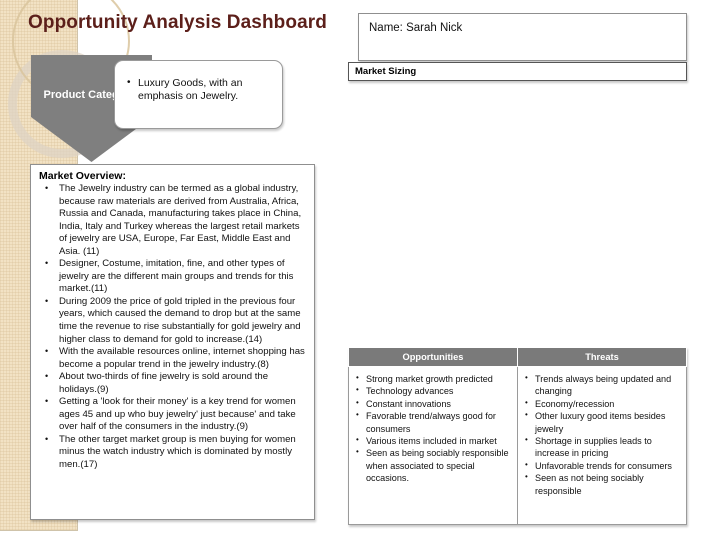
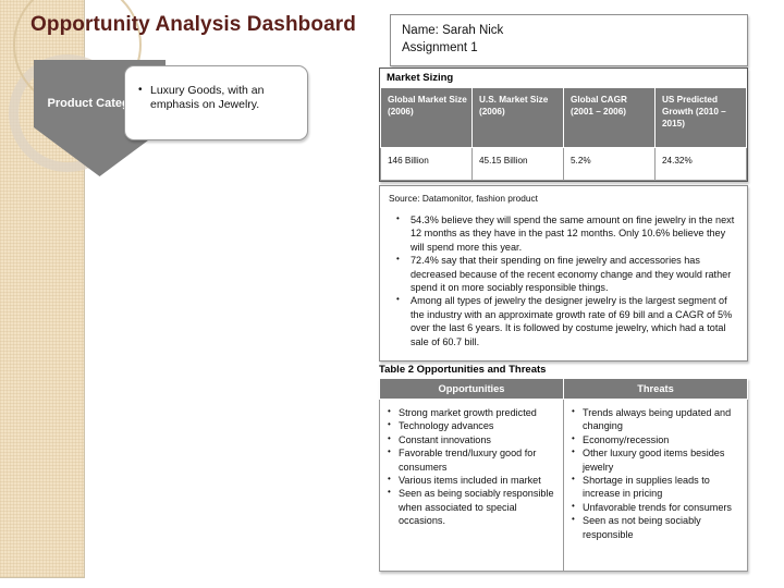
  Opportunity Analysis Dashboard
  Luxury Goods, with an emphasis on Jewelry.
- Market Overview:
- The Jewelry industry can be termed as a global industry, because raw materials are derived from Australia, Africa, Russia and Canada, manufacturing takes place in China, India, Italy and Turkey whereas the largest retail markets of jewelry are USA, Europe, Far East, Middle East and Asia. (11)
- Designer, Costume, imitation, fine, and other types of jewelry are the different main groups and trends for this market.(11)
- During 2009 the price of gold tripled in the previous four years, which caused the demand to drop but at the same time the revenue to rise substantially for gold jewelry and higher class to demand for gold to increase.(14)
- With the available resources online, internet shopping has become a popular trend in the jewelry industry.(8)
- About two-thirds of fine jewelry is sold around the holidays.(9)
- Getting a 'look for their money' is a key trend for women ages 45 and up who buy jewelry' just because' and take over half of the consumers in the industry.(9)
- The other target market group is men buying for women minus the watch industry which is dominated by mostly men.(17)
  Name: Sarah Nick
+ Assignment 1
  Market Sizing
+ Global Market Size (2006)	U.S. Market Size (2006)	Global CAGR (2001 – 2006)	US Predicted Growth (2010 – 2015)
+ 146 Billion	45.15 Billion	5.2%	24.32%
+ Source: Datamonitor, fashion product
+ 54.3% believe they will spend the same amount on fine jewelry in the next 12 months as they have in the past 12 months. Only 10.6% believe they will spend more this year.
+ 72.4% say that their spending on fine jewelry and accessories has decreased because of the recent economy change and they would rather spend it on more sociably responsible things.
+ Among all types of jewelry the designer jewelry is the largest segment of the industry with an approximate growth rate of 69 bill and a CAGR of 5% over the last 6 years. It is followed by costume jewelry, which had a total sale of 60.7 bill.
+ Table 2 Opportunities and Threats
  Opportunities	Threats
- Strong market growth predicted Technology advances Constant innovations Favorable trend/always good for consumers Various items included in market Seen as being sociably responsible when associated to special occasions.	Trends always being updated and changing Economy/recession Other luxury good items besides jewelry Shortage in supplies leads to increase in pricing Unfavorable trends for consumers Seen as not being sociably responsible
+ Strong market growth predicted Technology advances Constant innovations Favorable trend/luxury good for consumers Various items included in market Seen as being sociably responsible when associated to special occasions.	Trends always being updated and changing Economy/recession Other luxury good items besides jewelry Shortage in supplies leads to increase in pricing Unfavorable trends for consumers Seen as not being sociably responsible
